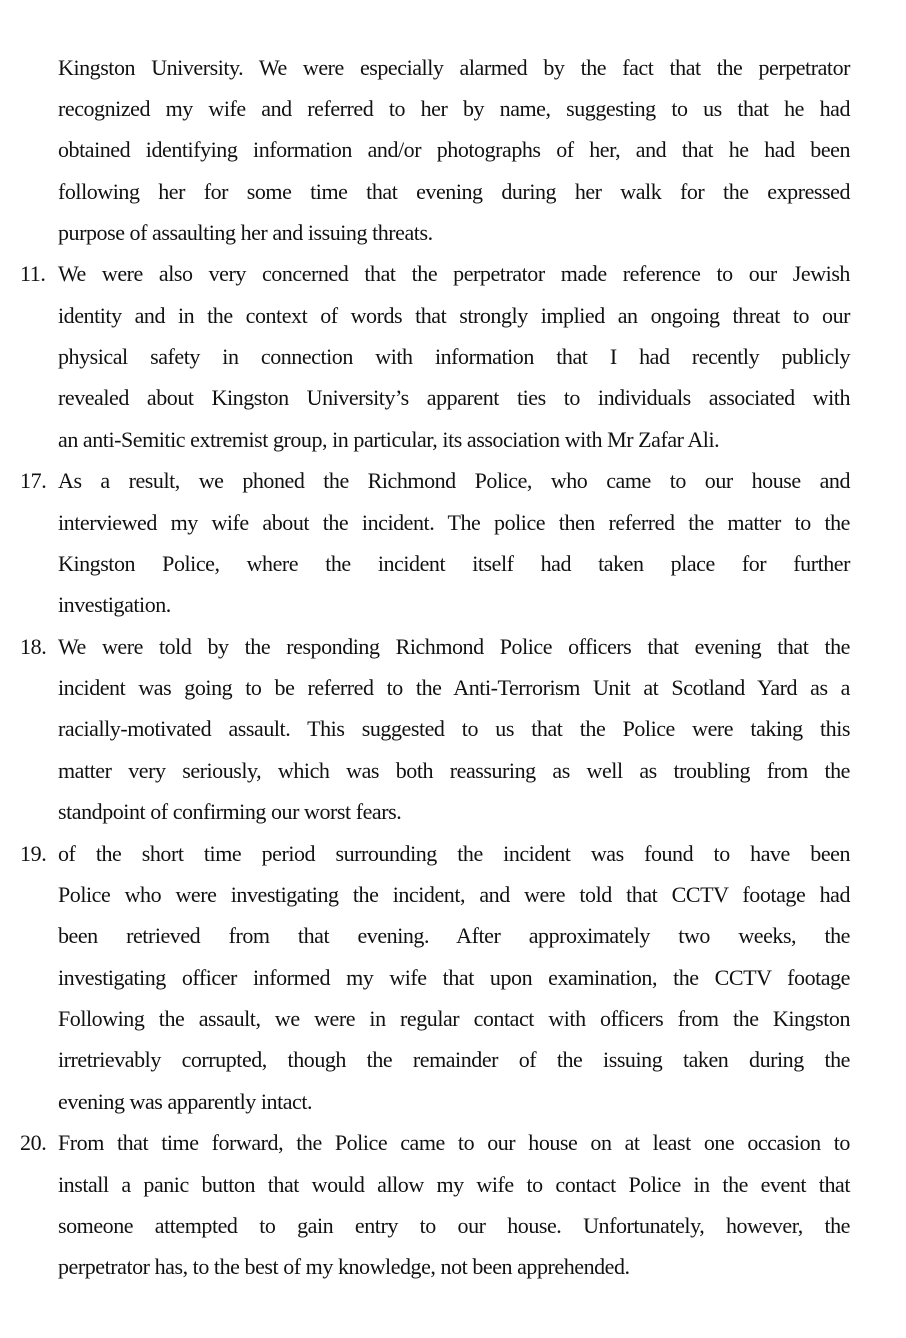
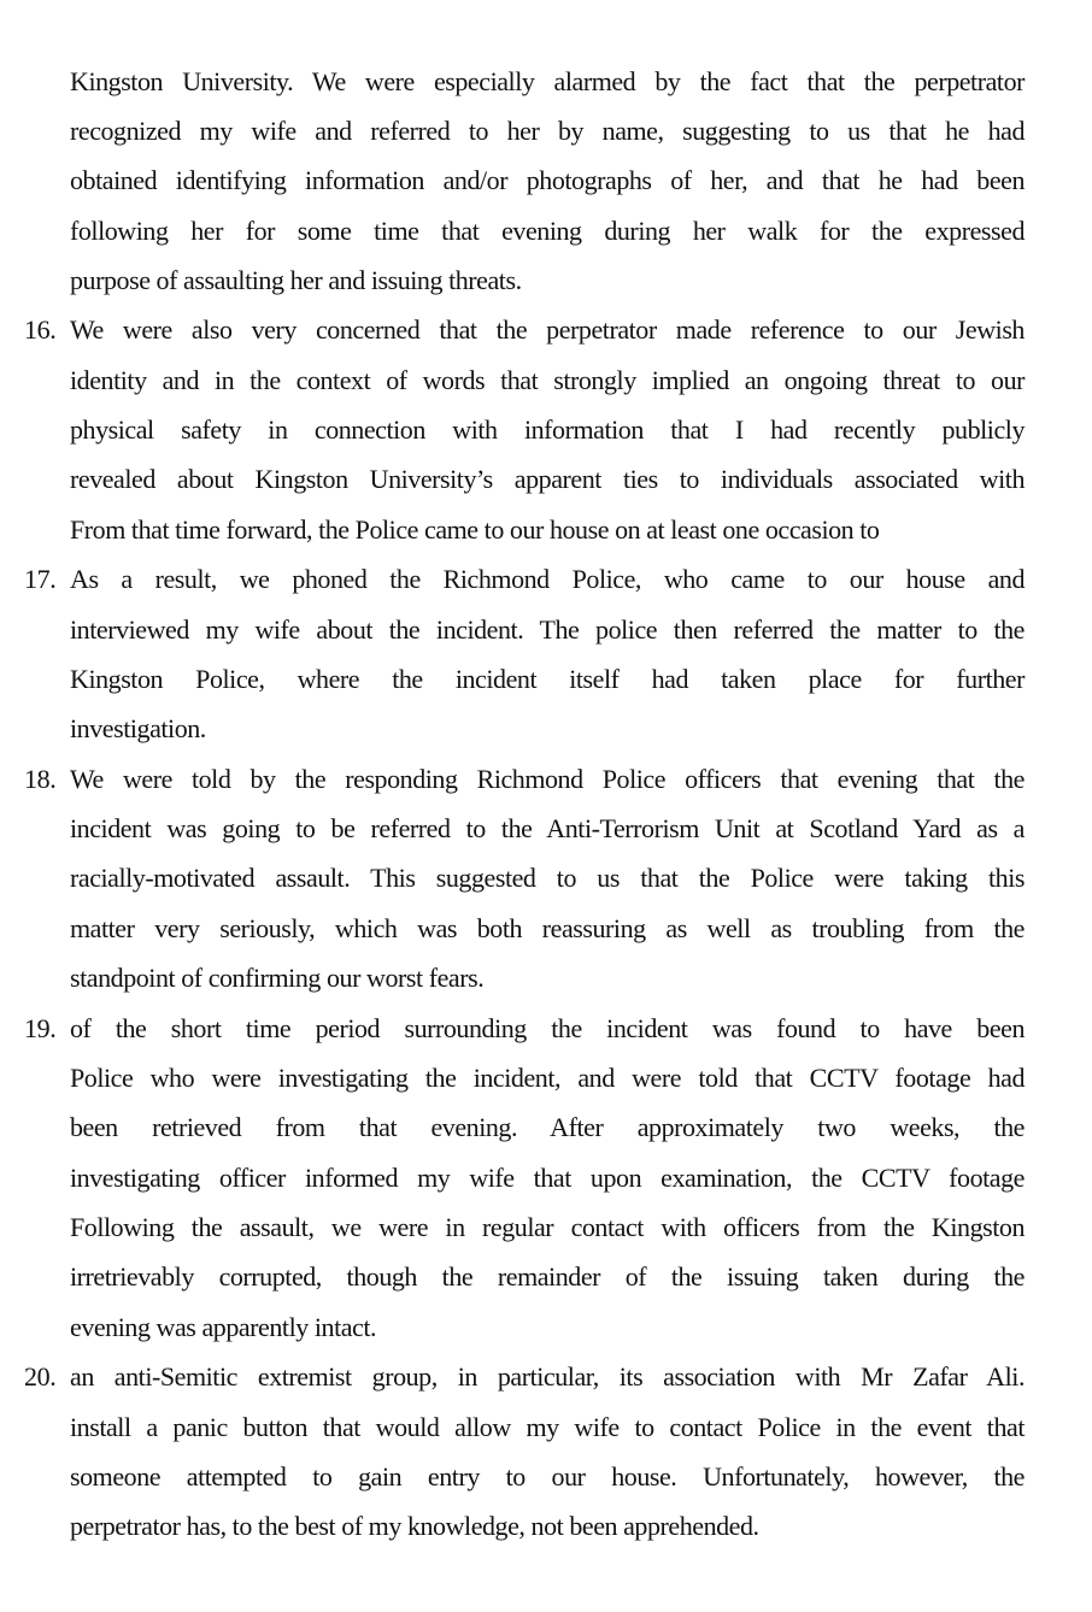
  Kingston University. We were especially alarmed by the fact that the perpetrator
  recognized my wife and referred to her by name, suggesting to us that he had
  obtained identifying information and/or photographs of her, and that he had been
  following her for some time that evening during her walk for the expressed
  purpose of assaulting her and issuing threats.
- 11.
+ 16.
  We were also very concerned that the perpetrator made reference to our Jewish
  identity and in the context of words that strongly implied an ongoing threat to our
  physical safety in connection with information that I had recently publicly
  revealed about Kingston University’s apparent ties to individuals associated with
- an anti-Semitic extremist group, in particular, its association with Mr Zafar Ali.
+ From that time forward, the Police came to our house on at least one occasion to
  17.
  As a result, we phoned the Richmond Police, who came to our house and
  interviewed my wife about the incident. The police then referred the matter to the
  Kingston Police, where the incident itself had taken place for further
  investigation.
  18.
  We were told by the responding Richmond Police officers that evening that the
  incident was going to be referred to the Anti-Terrorism Unit at Scotland Yard as a
  racially-motivated assault. This suggested to us that the Police were taking this
  matter very seriously, which was both reassuring as well as troubling from the
  standpoint of confirming our worst fears.
  19.
  of the short time period surrounding the incident was found to have been
  Police who were investigating the incident, and were told that CCTV footage had
  been retrieved from that evening. After approximately two weeks, the
  investigating officer informed my wife that upon examination, the CCTV footage
  Following the assault, we were in regular contact with officers from the Kingston
  irretrievably corrupted, though the remainder of the issuing taken during the
  evening was apparently intact.
  20.
- From that time forward, the Police came to our house on at least one occasion to
+ an anti-Semitic extremist group, in particular, its association with Mr Zafar Ali.
  install a panic button that would allow my wife to contact Police in the event that
  someone attempted to gain entry to our house. Unfortunately, however, the
  perpetrator has, to the best of my knowledge, not been apprehended.
